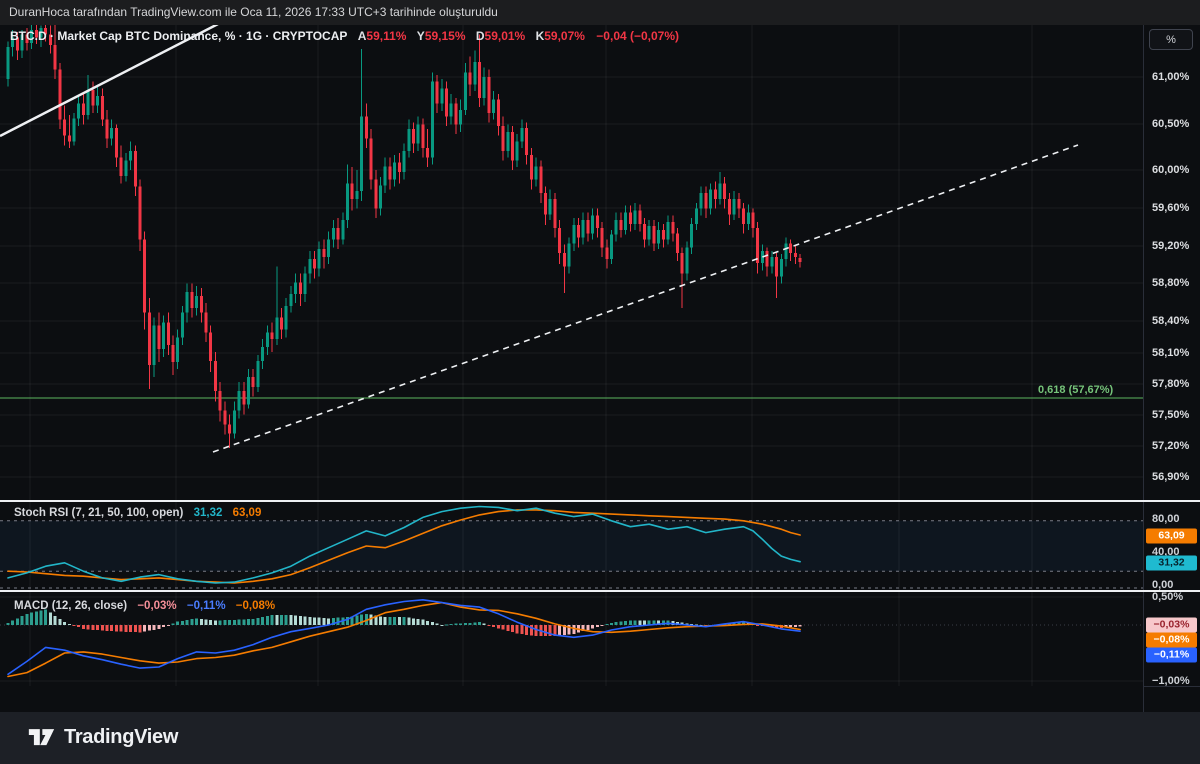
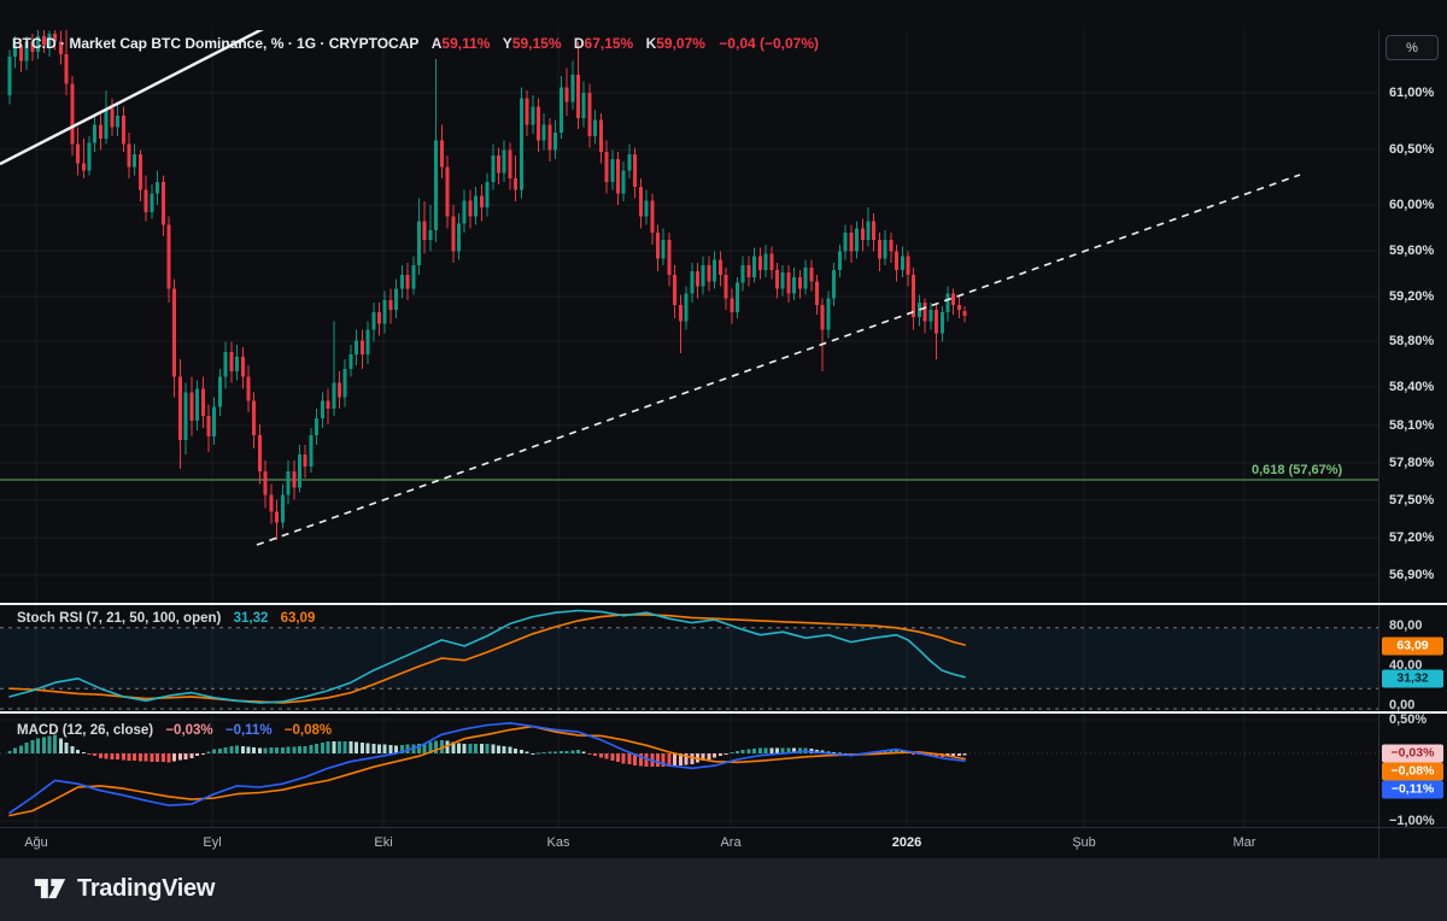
- DuranHoca tarafından TradingView.com ile Oca 11, 2026 17:33 UTC+3 tarihinde oluşturuldu
- BTC.D · Market Cap BTC Dominance, % · 1G · CRYPTOCAP A59,11% Y59,15% D59,01% K59,07% −0,04 (−0,07%)
+ BTC.D · Market Cap BTC Dominance, % · 1G · CRYPTOCAP A59,11% Y59,15% D67,15% K59,07% −0,04 (−0,07%)
  0,618 (57,67%)
  Stoch RSI (7, 21, 50, 100, open) 31,32 63,09
  MACD (12, 26, close) −0,03% −0,11% −0,08%
  %
  61,00%
  60,50%
  60,00%
  59,60%
  59,20%
  58,80%
  58,40%
  58,10%
  57,80%
  57,50%
  57,20%
  56,90%
  80,00
  40,00
  0,00
  0,50%
  −1,00%
  63,09
  31,32
  −0,03%
  −0,08%
  −0,11%
+ Ağu
+ Eyl
+ Eki
+ Kas
+ Ara
+ 2026
+ Şub
+ Mar
  TradingView
